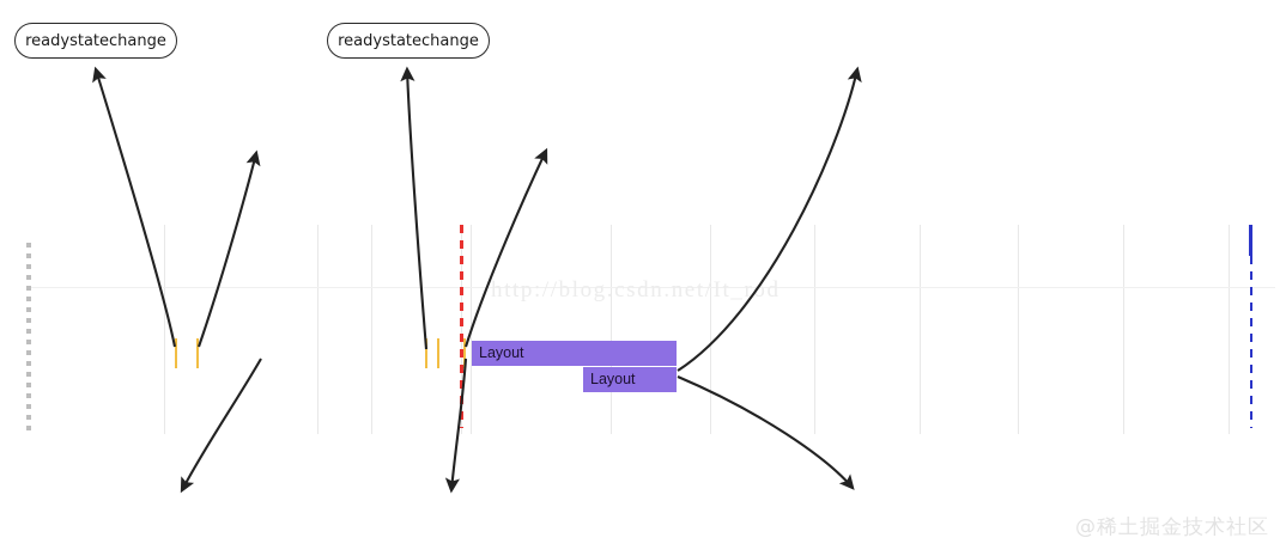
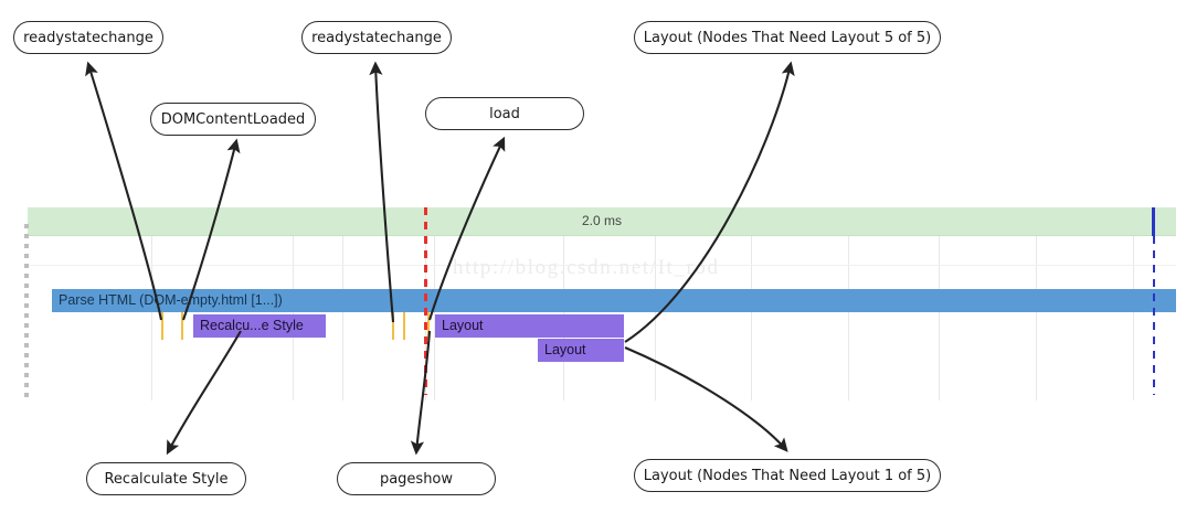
+ 2.0 ms
+ Parse HTML (DOM-empty.html [1...])
+ Recalcu...e Style
  Layout
  Layout
  http://blog.csdn.net/It_rod
- @稀土掘金技术社区
  readystatechange
+ DOMContentLoaded
  readystatechange
+ load
+ Layout (Nodes That Need Layout 5 of 5)
+ Recalculate Style
+ pageshow
+ Layout (Nodes That Need Layout 1 of 5)
